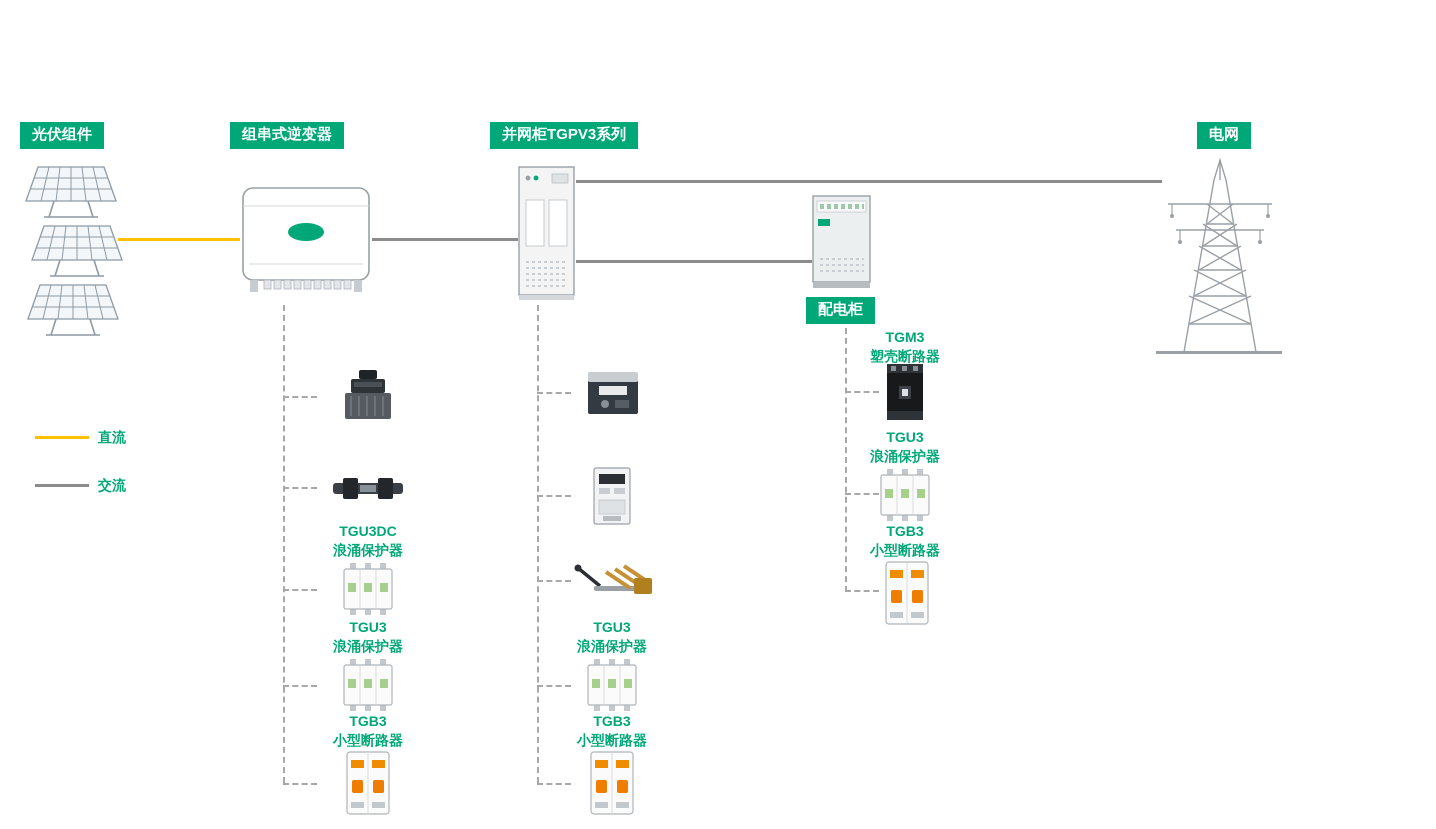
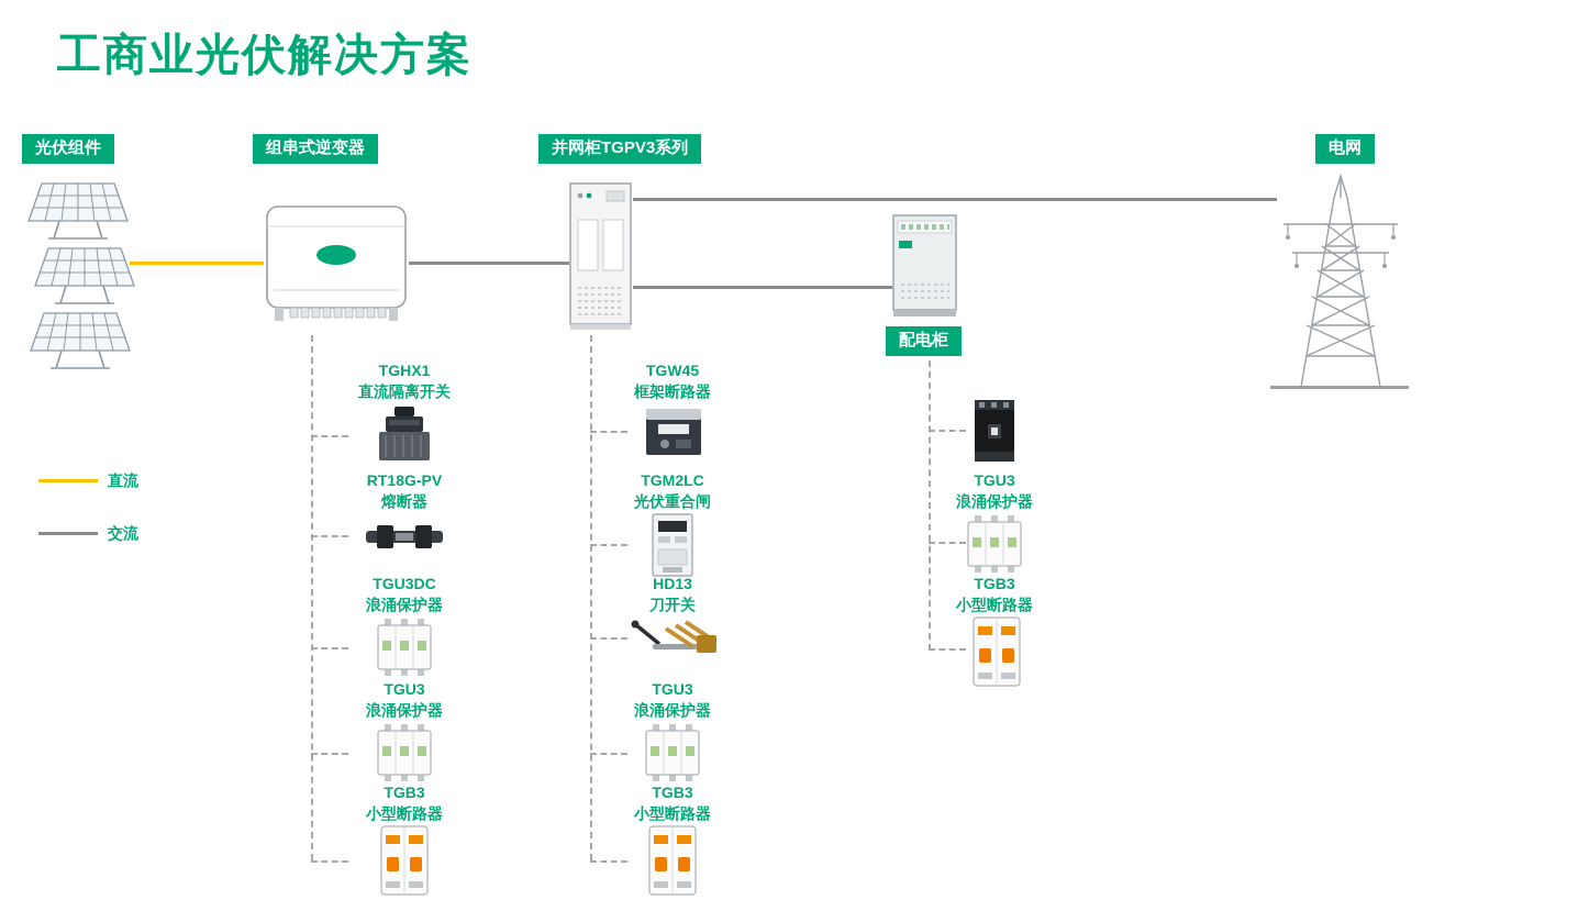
+ 工商业光伏解决方案
  光伏组件
  组串式逆变器
  并网柜TGPV3系列
  配电柜
  电网
  直流
  交流
+ TGHX1
+ 直流隔离开关
+ RT18G-PV
+ 熔断器
  TGU3DC
  浪涌保护器
  TGU3
  浪涌保护器
  TGB3
  小型断路器
+ TGW45
+ 框架断路器
+ TGM2LC
+ 光伏重合闸
+ HD13
+ 刀开关
  TGU3
  浪涌保护器
  TGB3
  小型断路器
- TGM3
- 塑壳断路器
  TGU3
  浪涌保护器
  TGB3
  小型断路器
